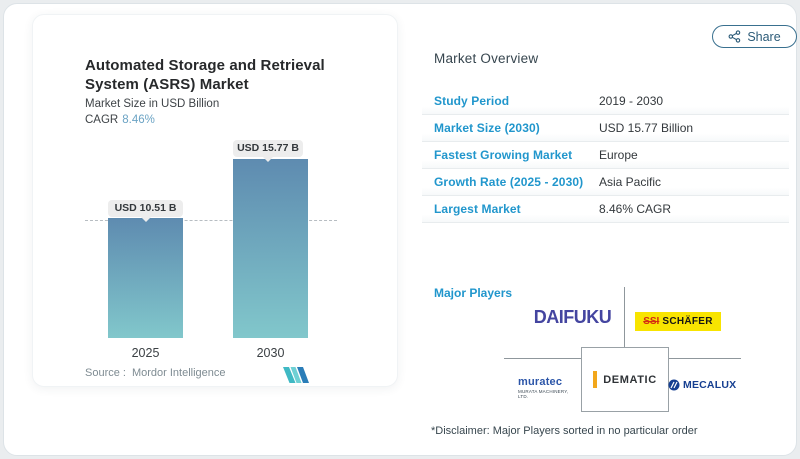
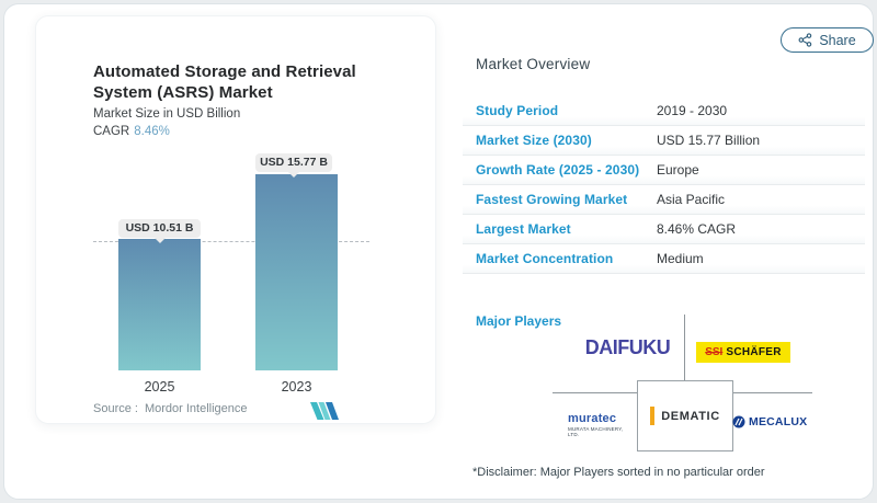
  Automated Storage and Retrieval System (ASRS) Market
  Market Size in USD Billion
  CAGR 8.46%
  USD 10.51 B
  USD 15.77 B
  2025
- 2030
+ 2023
  Source : Mordor Intelligence
  Share
  Market Overview
  Study Period
  2019 - 2030
  Market Size (2030)
  USD 15.77 Billion
- Fastest Growing Market
+ Growth Rate (2025 - 2030)
  Europe
- Growth Rate (2025 - 2030)
+ Fastest Growing Market
  Asia Pacific
  Largest Market
  8.46% CAGR
+ Market Concentration
+ Medium
  Major Players
  DAIFUKU
  SSI
  SCHÄFER
  DEMATIC
  muratec
  MECALUX
  *Disclaimer: Major Players sorted in no particular order
